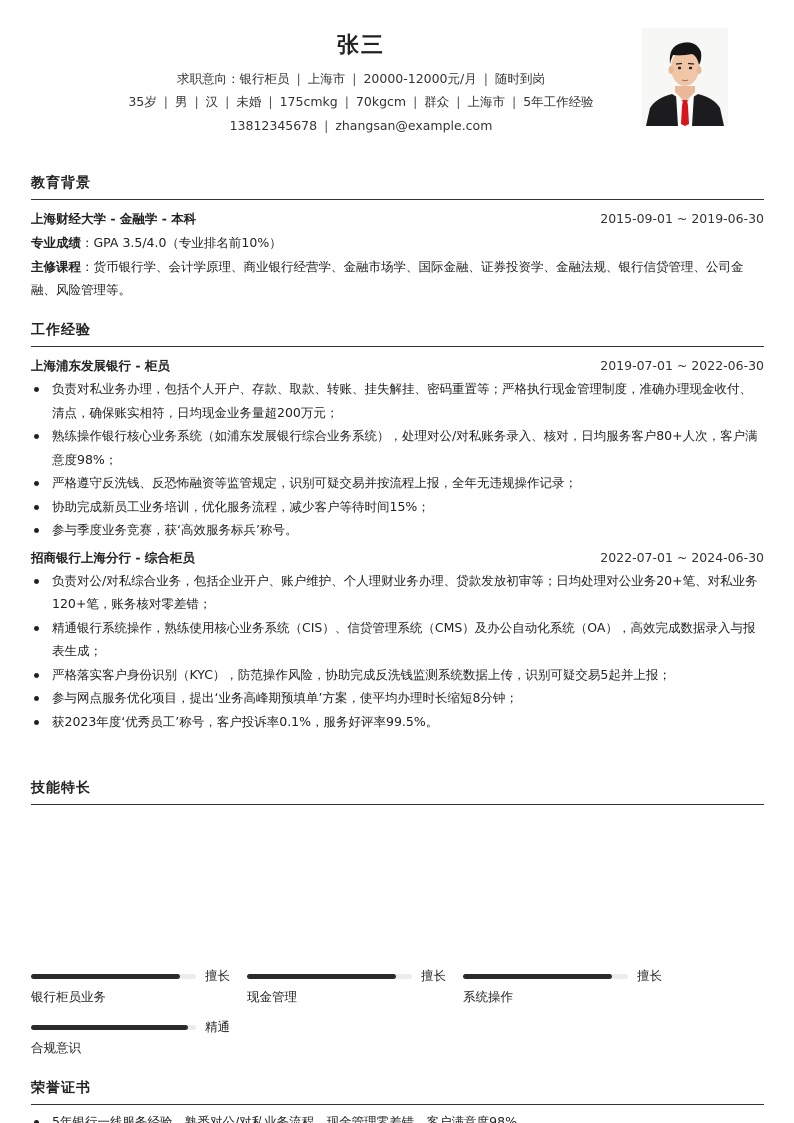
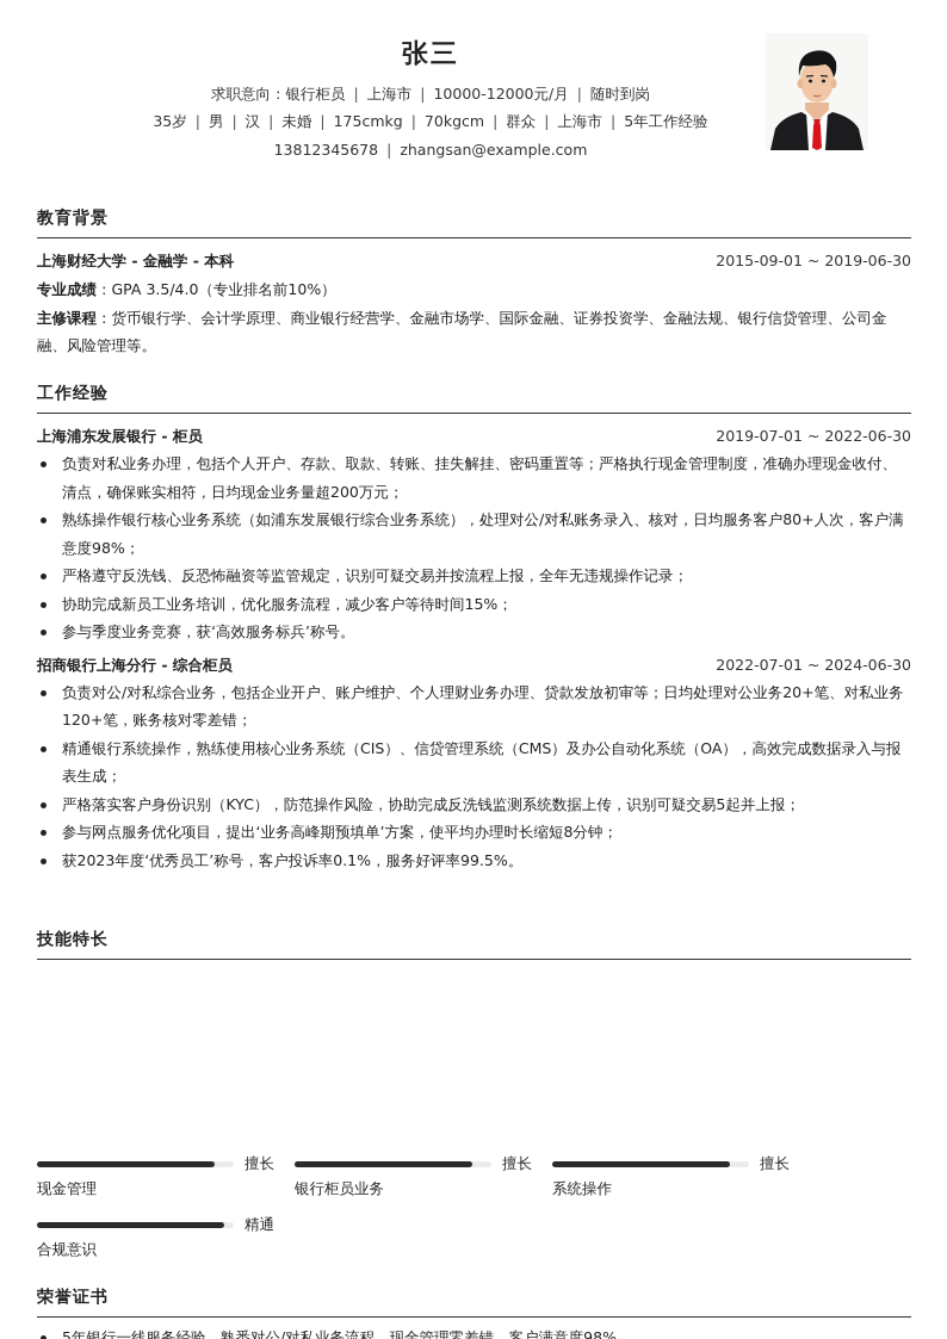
  张三
- 求职意向：银行柜员 | 上海市 | 20000-12000元/月 | 随时到岗
+ 求职意向：银行柜员 | 上海市 | 10000-12000元/月 | 随时到岗
  35岁 | 男 | 汉 | 未婚 | 175cmkg | 70kgcm | 群众 | 上海市 | 5年工作经验
  13812345678 | zhangsan@example.com
  教育背景
  上海财经大学 - 金融学 - 本科
  2015-09-01 ~ 2019-06-30
  专业成绩：GPA 3.5/4.0（专业排名前10%）
  主修课程：货币银行学、会计学原理、商业银行经营学、金融市场学、国际金融、证券投资学、金融法规、银行信贷管理、公司金融、风险管理等。
  工作经验
  上海浦东发展银行 - 柜员
  2019-07-01 ~ 2022-06-30
  负责对私业务办理，包括个人开户、存款、取款、转账、挂失解挂、密码重置等；严格执行现金管理制度，准确办理现金收付、清点，确保账实相符，日均现金业务量超200万元；
  熟练操作银行核心业务系统（如浦东发展银行综合业务系统），处理对公/对私账务录入、核对，日均服务客户80+人次，客户满意度98%；
  严格遵守反洗钱、反恐怖融资等监管规定，识别可疑交易并按流程上报，全年无违规操作记录；
  协助完成新员工业务培训，优化服务流程，减少客户等待时间15%；
  参与季度业务竞赛，获‘高效服务标兵’称号。
  招商银行上海分行 - 综合柜员
  2022-07-01 ~ 2024-06-30
  负责对公/对私综合业务，包括企业开户、账户维护、个人理财业务办理、贷款发放初审等；日均处理对公业务20+笔、对私业务120+笔，账务核对零差错；
  精通银行系统操作，熟练使用核心业务系统（CIS）、信贷管理系统（CMS）及办公自动化系统（OA），高效完成数据录入与报表生成；
  严格落实客户身份识别（KYC），防范操作风险，协助完成反洗钱监测系统数据上传，识别可疑交易5起并上报；
  参与网点服务优化项目，提出‘业务高峰期预填单’方案，使平均办理时长缩短8分钟；
  获2023年度‘优秀员工’称号，客户投诉率0.1%，服务好评率99.5%。
  技能特长
  擅长
- 银行柜员业务
+ 现金管理
  擅长
- 现金管理
+ 银行柜员业务
  擅长
  系统操作
  精通
  合规意识
  荣誉证书
  5年银行一线服务经验，熟悉对公/对私业务流程，现金管理零差错，客户满意度98%
